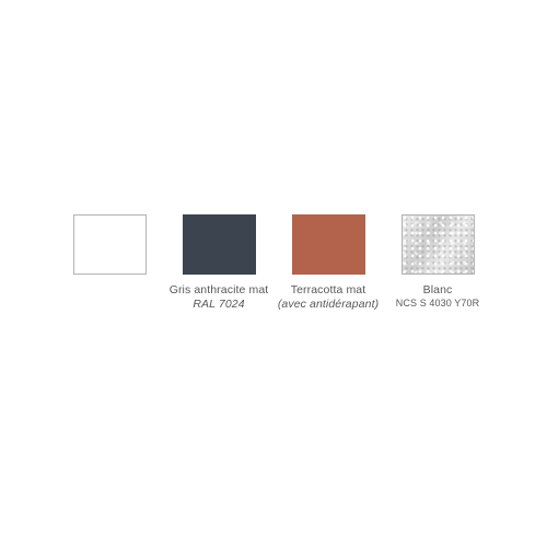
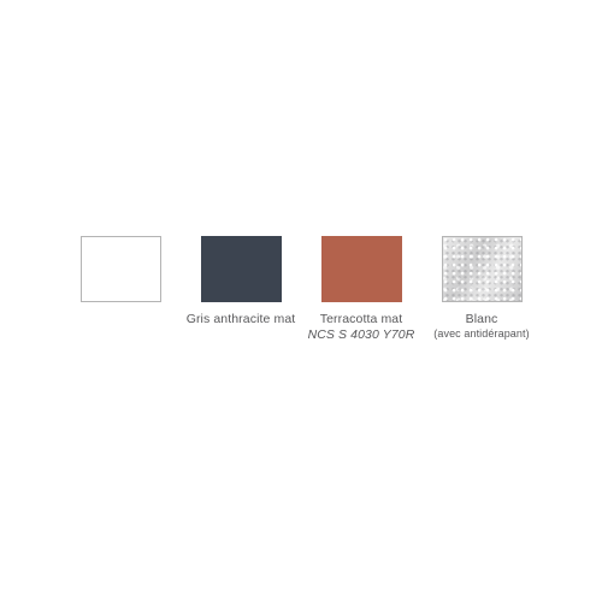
  Gris anthracite mat
- RAL 7024
  Terracotta mat
- (avec antidérapant)
+ NCS S 4030 Y70R
  Blanc
- NCS S 4030 Y70R
+ (avec antidérapant)
